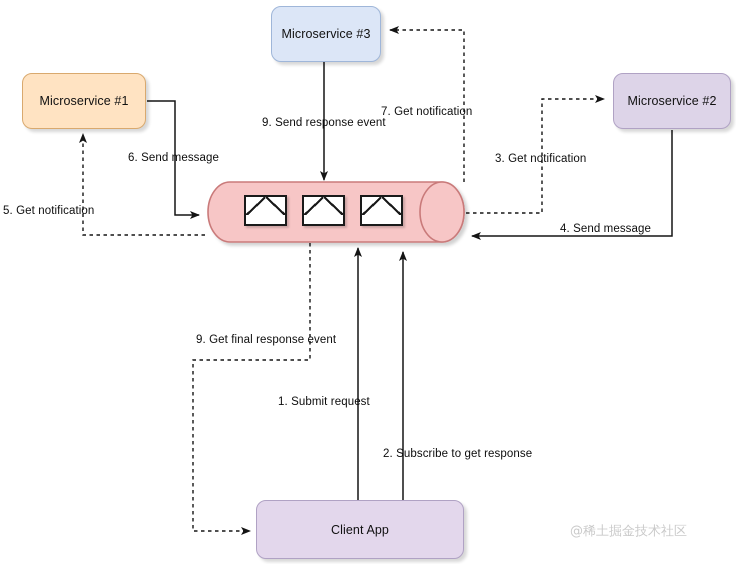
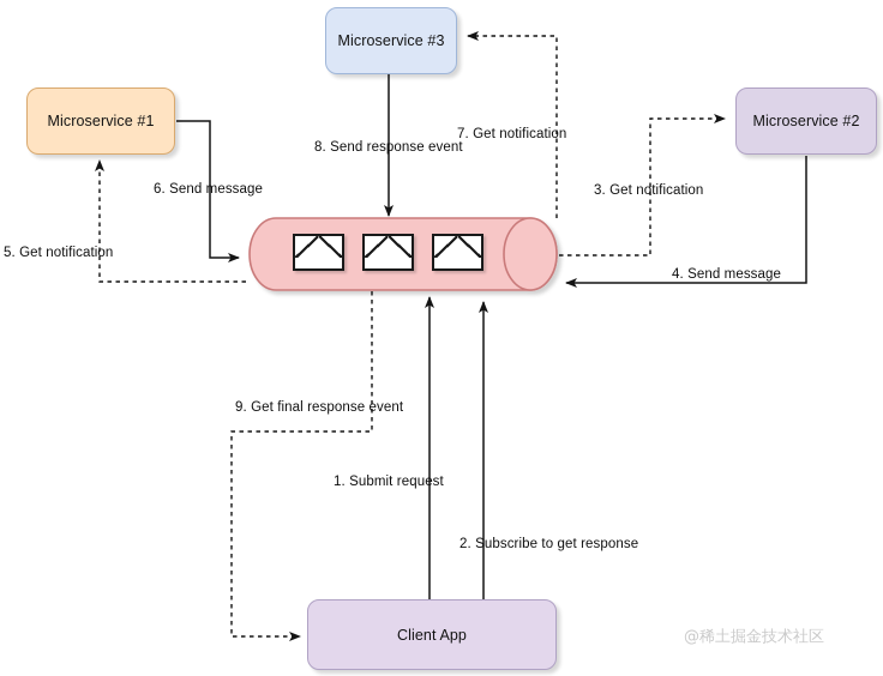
  Microservice #1
  Microservice #3
  Microservice #2
  Client App
  1. Submit request
  2. Subscribe to get response
  3. Get notification
  4. Send message
  5. Get notification
  6. Send message
  7. Get notification
- 9. Send response event
+ 8. Send response event
  9. Get final response event
  @稀土掘金技术社区
